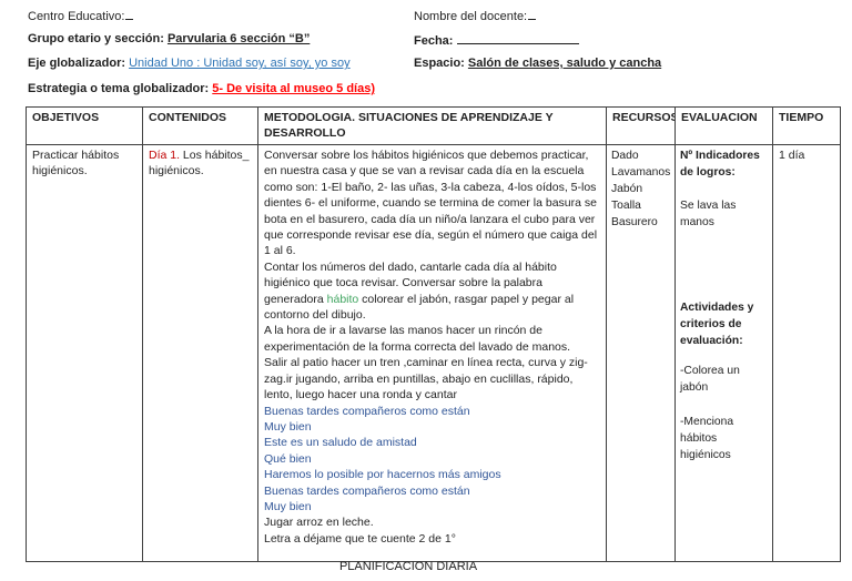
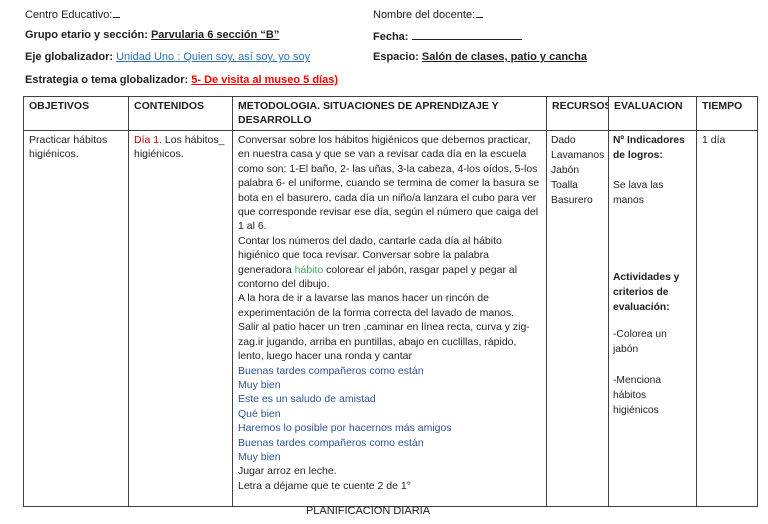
  Centro Educativo:
  Nombre del docente:
  Grupo etario y sección: Parvularia 6 sección “B”
  Fecha:
- Eje globalizador: Unidad Uno : Unidad soy, así soy, yo soy
+ Eje globalizador: Unidad Uno : Quien soy, así soy, yo soy
- Espacio: Salón de clases, saludo y cancha
+ Espacio: Salón de clases, patio y cancha
  Estrategia o tema globalizador: 5- De visita al museo 5 días)
  OBJETIVOS	CONTENIDOS	METODOLOGIA. SITUACIONES DE APRENDIZAJE Y DESARROLLO	RECURSOS	EVALUACION	TIEMPO
- Practicar hábitos higiénicos.	Día 1. Los hábitos_ higiénicos.	Conversar sobre los hábitos higiénicos que debemos practicar, en nuestra casa y que se van a revisar cada día en la escuela como son: 1-El baño, 2- las uñas, 3-la cabeza, 4-los oídos, 5-los dientes 6- el uniforme, cuando se termina de comer la basura se bota en el basurero, cada día un niño/a lanzara el cubo para ver que corresponde revisar ese día, según el número que caiga del 1 al 6. Contar los números del dado, cantarle cada día al hábito higiénico que toca revisar. Conversar sobre la palabra generadora hábito colorear el jabón, rasgar papel y pegar al contorno del dibujo. A la hora de ir a lavarse las manos hacer un rincón de experimentación de la forma correcta del lavado de manos. Salir al patio hacer un tren ,caminar en línea recta, curva y zig-zag.ir jugando, arriba en puntillas, abajo en cuclillas, rápido, lento, luego hacer una ronda y cantar Buenas tardes compañeros como están Muy bien Este es un saludo de amistad Qué bien Haremos lo posible por hacernos más amigos Buenas tardes compañeros como están Muy bien Jugar arroz en leche. Letra a déjame que te cuente 2 de 1°	Dado Lavamanos Jabón Toalla Basurero	Nº Indicadores de logros: Se lava las manos Actividades y criterios de evaluación: -Colorea un jabón -Menciona hábitos higiénicos	1 día
+ Practicar hábitos higiénicos.	Día 1. Los hábitos_ higiénicos.	Conversar sobre los hábitos higiénicos que debemos practicar, en nuestra casa y que se van a revisar cada día en la escuela como son: 1-El baño, 2- las uñas, 3-la cabeza, 4-los oídos, 5-los palabra 6- el uniforme, cuando se termina de comer la basura se bota en el basurero, cada día un niño/a lanzara el cubo para ver que corresponde revisar ese día, según el número que caiga del 1 al 6. Contar los números del dado, cantarle cada día al hábito higiénico que toca revisar. Conversar sobre la palabra generadora hábito colorear el jabón, rasgar papel y pegar al contorno del dibujo. A la hora de ir a lavarse las manos hacer un rincón de experimentación de la forma correcta del lavado de manos. Salir al patio hacer un tren ,caminar en línea recta, curva y zig-zag.ir jugando, arriba en puntillas, abajo en cuclillas, rápido, lento, luego hacer una ronda y cantar Buenas tardes compañeros como están Muy bien Este es un saludo de amistad Qué bien Haremos lo posible por hacernos más amigos Buenas tardes compañeros como están Muy bien Jugar arroz en leche. Letra a déjame que te cuente 2 de 1°	Dado Lavamanos Jabón Toalla Basurero	Nº Indicadores de logros: Se lava las manos Actividades y criterios de evaluación: -Colorea un jabón -Menciona hábitos higiénicos	1 día
  PLANIFICACION DIARIA
